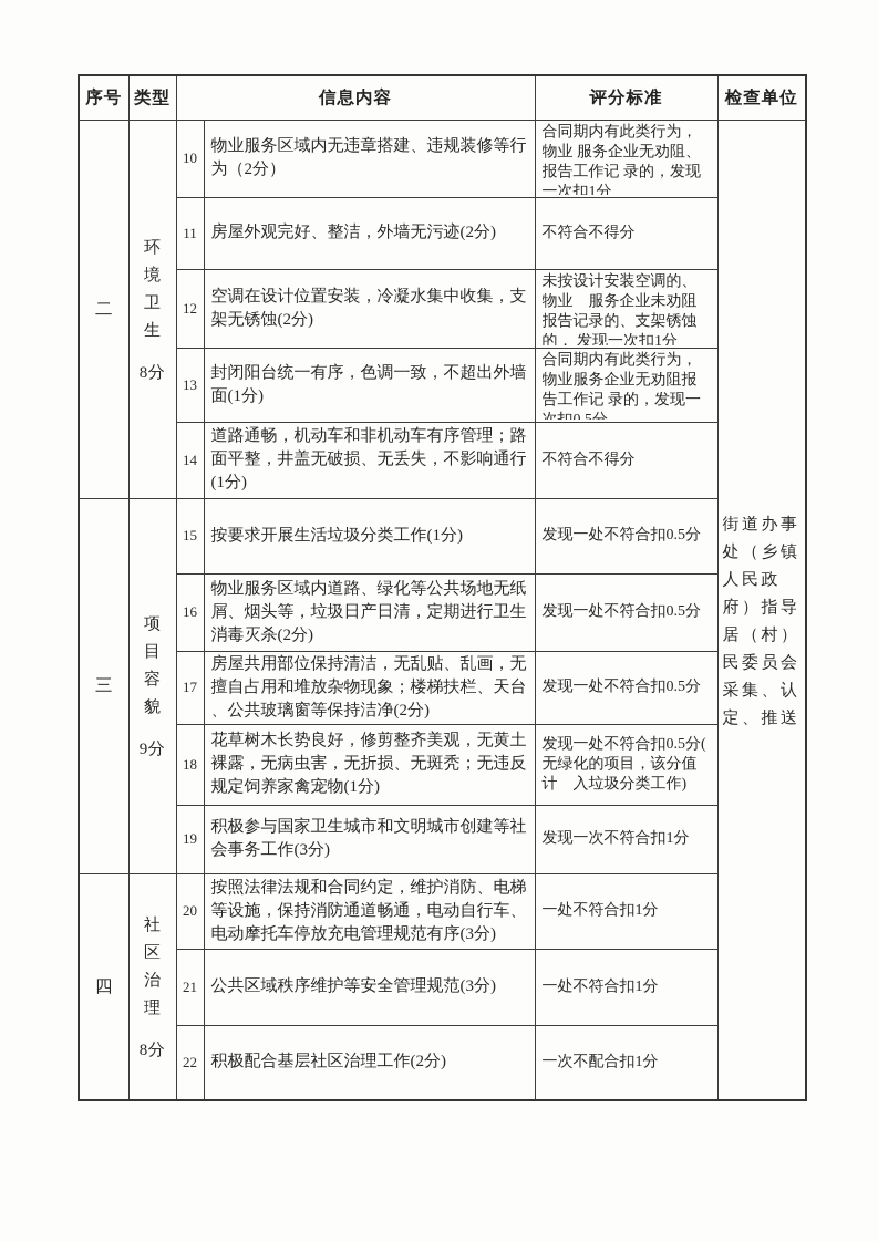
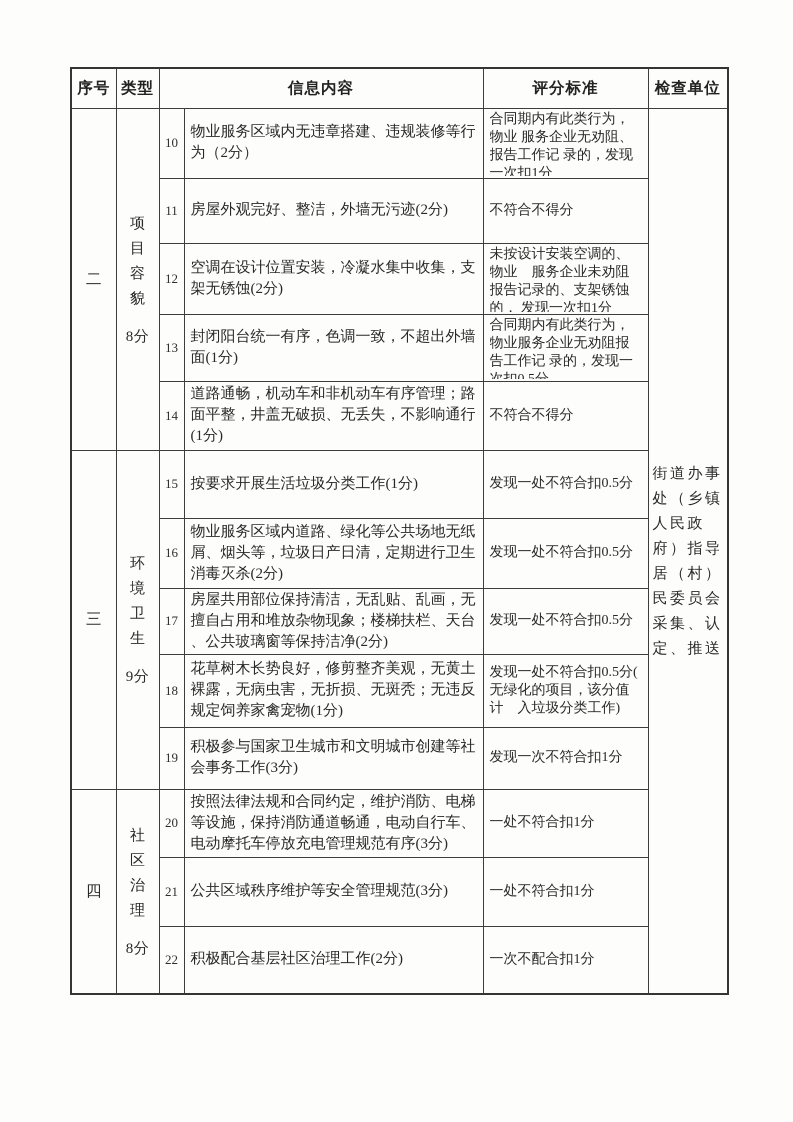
  序号	类型	信息内容	评分标准	检查单位
- 二	环境卫生 8分	10	物业服务区域内无违章搭建、违规装修等行为（2分）	合同期内有此类行为，物业 服务企业无劝阻、报告工作记 录的，发现一次扣1分	街道办事处（乡镇 人民政府）指导居（村）民委员会采集、认定、推送
+ 二	项目容貌 8分	10	物业服务区域内无违章搭建、违规装修等行为（2分）	合同期内有此类行为，物业 服务企业无劝阻、报告工作记 录的，发现一次扣1分	街道办事处（乡镇 人民政府）指导居（村）民委员会采集、认定、推送
  11	房屋外观完好、整洁，外墙无污迹(2分)	不符合不得分
  12	空调在设计位置安装，冷凝水集中收集，支架无锈蚀(2分)	未按设计安装空调的、物业 服务企业未劝阻报告记录的、支架锈蚀的， 发现一次扣1分
  13	封闭阳台统一有序，色调一致，不超出外墙面(1分)	合同期内有此类行为，物业服务企业无劝阻报告工作记 录的，发现一
  14	道路通畅，机动车和非机动车有序管理；路面平整，井盖无破损、无丢失，不影响通行(1分)	不符合不得分
- 三	项目容貌 9分	15	按要求开展生活垃圾分类工作(1分)	发现一处不符合扣0.5分
+ 三	环境卫生 9分	15	按要求开展生活垃圾分类工作(1分)	发现一处不符合扣0.5分
  16	物业服务区域内道路、绿化等公共场地无纸屑、烟头等，垃圾日产日清，定期进行卫生消毒灭杀(2分)	发现一处不符合扣0.5分
  17	房屋共用部位保持清洁，无乱贴、乱画，无擅自占用和堆放杂物现象；楼梯扶栏、天台、公共玻璃窗等保持洁净(2分)	发现一处不符合扣0.5分
  18	花草树木长势良好，修剪整齐美观，无黄土裸露，无病虫害，无折损、无斑秃；无违反规定饲养家禽宠物(1分)	发现一处不符合扣0.5分(无绿化的项目，该分值计 入垃圾分类工作)
  19	积极参与国家卫生城市和文明城市创建等社会事务工作(3分)	发现一次不符合扣1分
  四	社区治理 8分	20	按照法律法规和合同约定，维护消防、电梯等设施，保持消防通道畅通，电动自行车、电动摩托车停放充电管理规范有序(3分)	一处不符合扣1分
  21	公共区域秩序维护等安全管理规范(3分)	一处不符合扣1分
  22	积极配合基层社区治理工作(2分)	一次不配合扣1分
